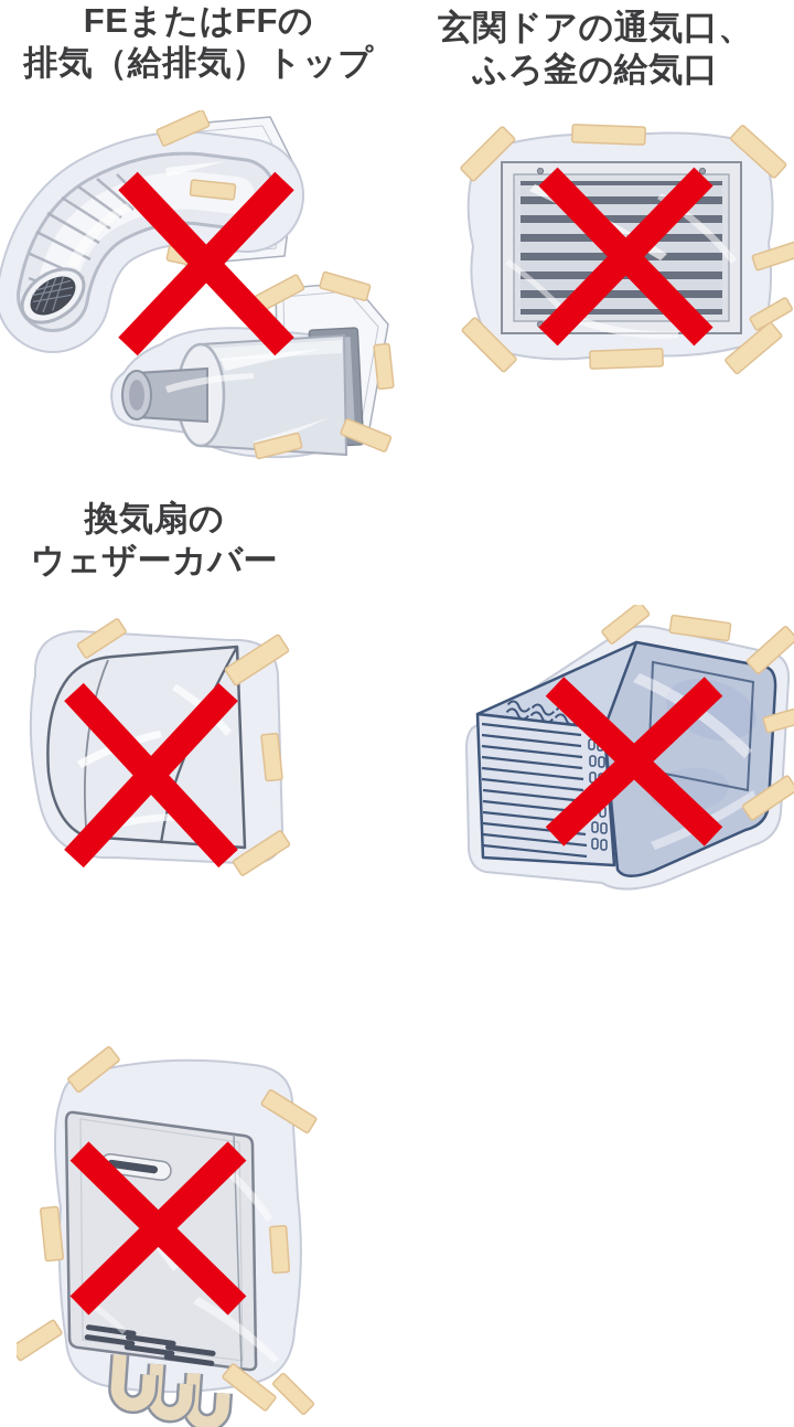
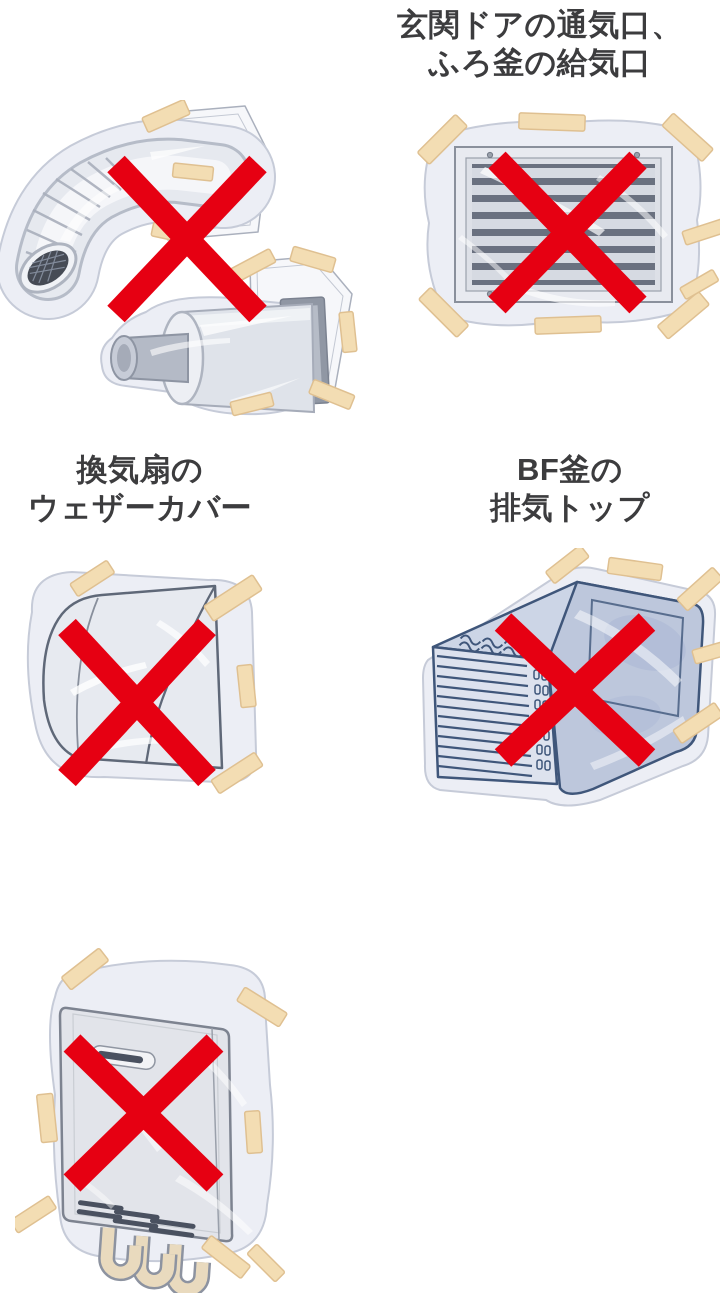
- FEまたはFFの
- 排気（給排気）トップ
  玄関ドアの通気口、
  ふろ釜の給気口
  換気扇の
  ウェザーカバー
+ BF釜の
+ 排気トップ
